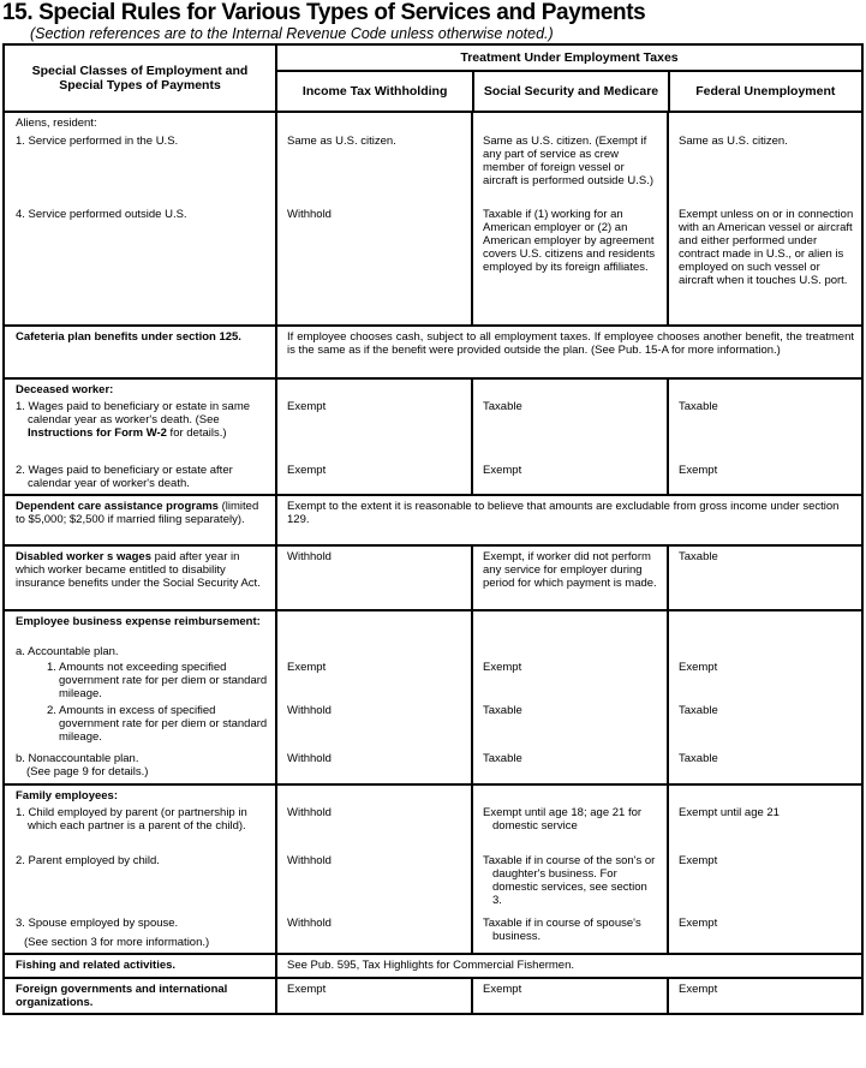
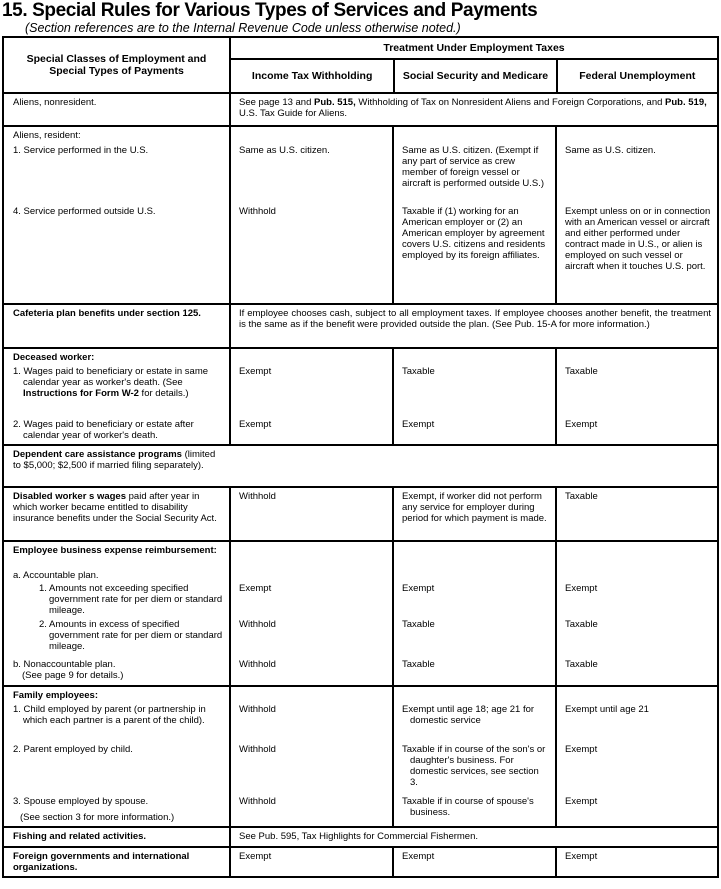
  15. Special Rules for Various Types of Services and Payments
  (Section references are to the Internal Revenue Code unless otherwise noted.)
  Special Classes of Employment and Special Types of Payments
  Treatment Under Employment Taxes
  Income Tax Withholding
  Social Security and Medicare
  Federal Unemployment
+ Aliens, nonresident.
+ See page 13 and Pub. 515, Withholding of Tax on Nonresident Aliens and Foreign Corporations, and Pub. 519, U.S. Tax Guide for Aliens.
  Aliens, resident:
  1. Service performed in the U.S.
  4. Service performed outside U.S.
  Same as U.S. citizen.
  Withhold
  Same as U.S. citizen. (Exempt if any part of service as crew member of foreign vessel or aircraft is performed outside U.S.)
  Taxable if (1) working for an American employer or (2) an American employer by agreement covers U.S. citizens and residents employed by its foreign affiliates.
  Same as U.S. citizen.
  Exempt unless on or in connection with an American vessel or aircraft and either performed under contract made in U.S., or alien is employed on such vessel or aircraft when it touches U.S. port.
  Cafeteria plan benefits under section 125.
  If employee chooses cash, subject to all employment taxes. If employee chooses another benefit, the treatment is the same as if the benefit were provided outside the plan. (See Pub. 15-A for more information.)
  Deceased worker:
  1. Wages paid to beneficiary or estate in same calendar year as worker's death. (See Instructions for Form W-2 for details.)
  2. Wages paid to beneficiary or estate after calendar year of worker's death.
  Exempt
  Exempt
  Taxable
  Exempt
  Taxable
  Exempt
  Dependent care assistance programs (limited to $5,000; $2,500 if married filing separately).
- Exempt to the extent it is reasonable to believe that amounts are excludable from gross income under section 129.
  Disabled worker s wages paid after year in which worker became entitled to disability insurance benefits under the Social Security Act.
  Withhold
  Exempt, if worker did not perform any service for employer during period for which payment is made.
  Taxable
  Employee business expense reimbursement:
  a. Accountable plan.
  1. Amounts not exceeding specified government rate for per diem or standard mileage.
  2. Amounts in excess of specified government rate for per diem or standard mileage.
  b. Nonaccountable plan.
  (See page 9 for details.)
  Exempt
  Withhold
  Withhold
  Exempt
  Taxable
  Taxable
  Exempt
  Taxable
  Taxable
  Family employees:
  1. Child employed by parent (or partnership in which each partner is a parent of the child).
  2. Parent employed by child.
  3. Spouse employed by spouse.
  (See section 3 for more information.)
  Withhold
  Withhold
  Withhold
  Exempt until age 18; age 21 for domestic service
  Taxable if in course of the son's or daughter's business. For domestic services, see section 3.
  Taxable if in course of spouse's business.
  Exempt until age 21
  Exempt
  Exempt
  Fishing and related activities.
  See Pub. 595, Tax Highlights for Commercial Fishermen.
  Foreign governments and international organizations.
  Exempt
  Exempt
  Exempt
